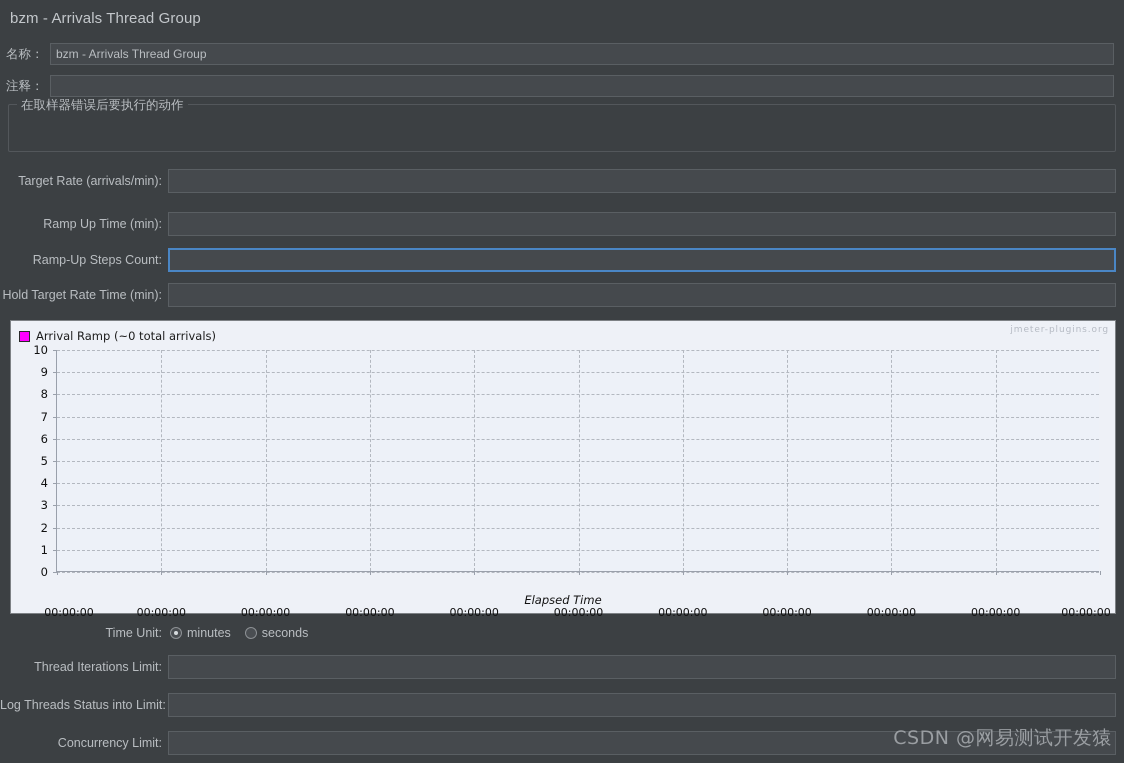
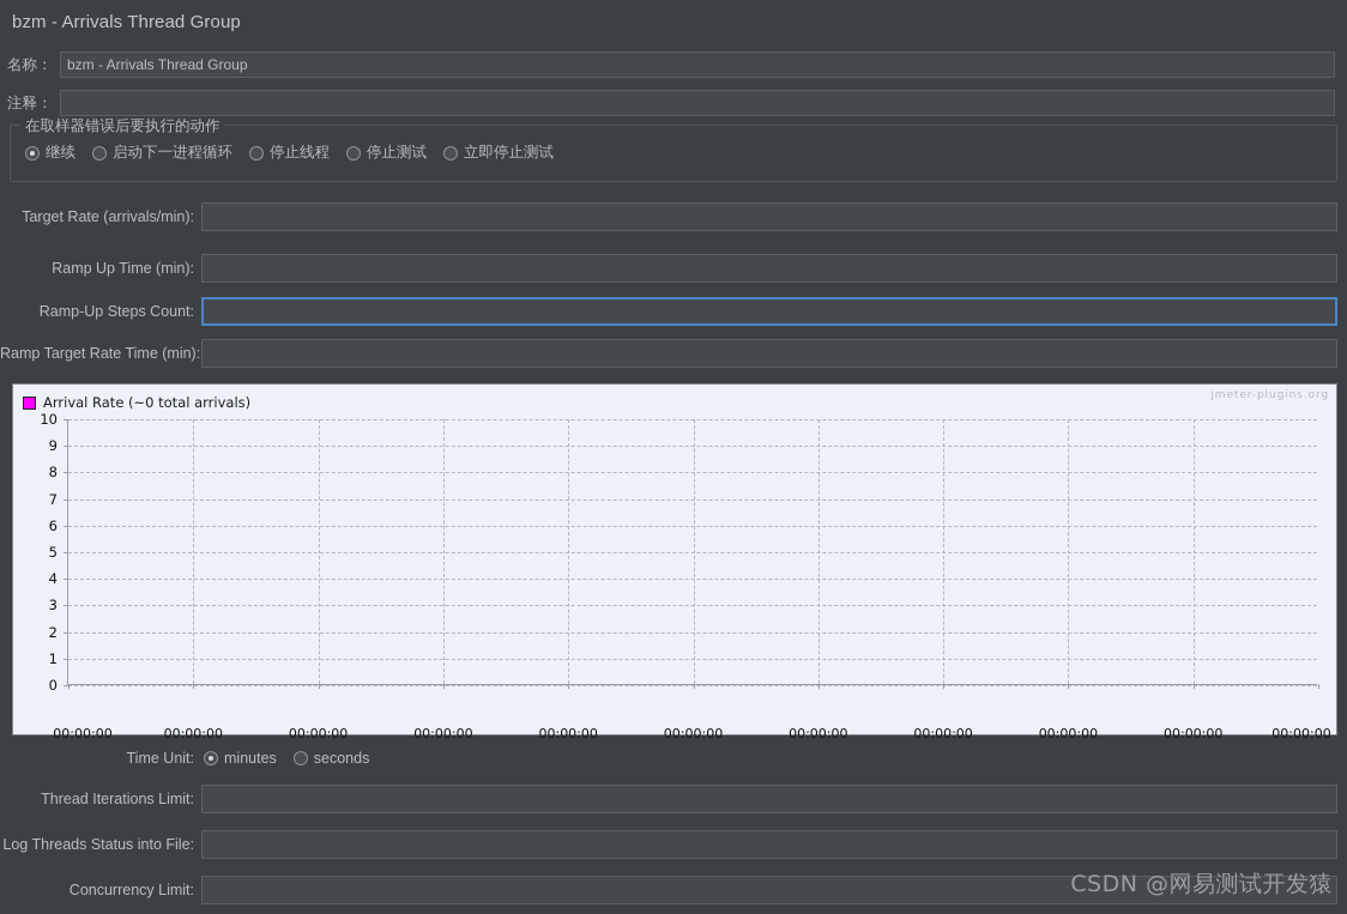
  bzm - Arrivals Thread Group
  名称：
  bzm - Arrivals Thread Group
  注释：
  在取样器错误后要执行的动作
+ 继续
+ 启动下一进程循环
+ 停止线程
+ 停止测试
+ 立即停止测试
  Target Rate (arrivals/min):
  Ramp Up Time (min):
  Ramp-Up Steps Count:
- Hold Target Rate Time (min):
+ Ramp Target Rate Time (min):
- Arrival Ramp (~0 total arrivals)
+ Arrival Rate (~0 total arrivals)
  jmeter-plugins.org
  0
  1
  2
  3
  4
  5
  6
  7
  8
  9
  10
  00:00:00
  00:00:00
  00:00:00
  00:00:00
  00:00:00
  00:00:00
  00:00:00
  00:00:00
  00:00:00
  00:00:00
  00:00:00
- Elapsed Time
  Time Unit:
  minutes
  seconds
  Thread Iterations Limit:
- Log Threads Status into Limit:
+ Log Threads Status into File:
  Concurrency Limit:
  CSDN @网易测试开发猿
